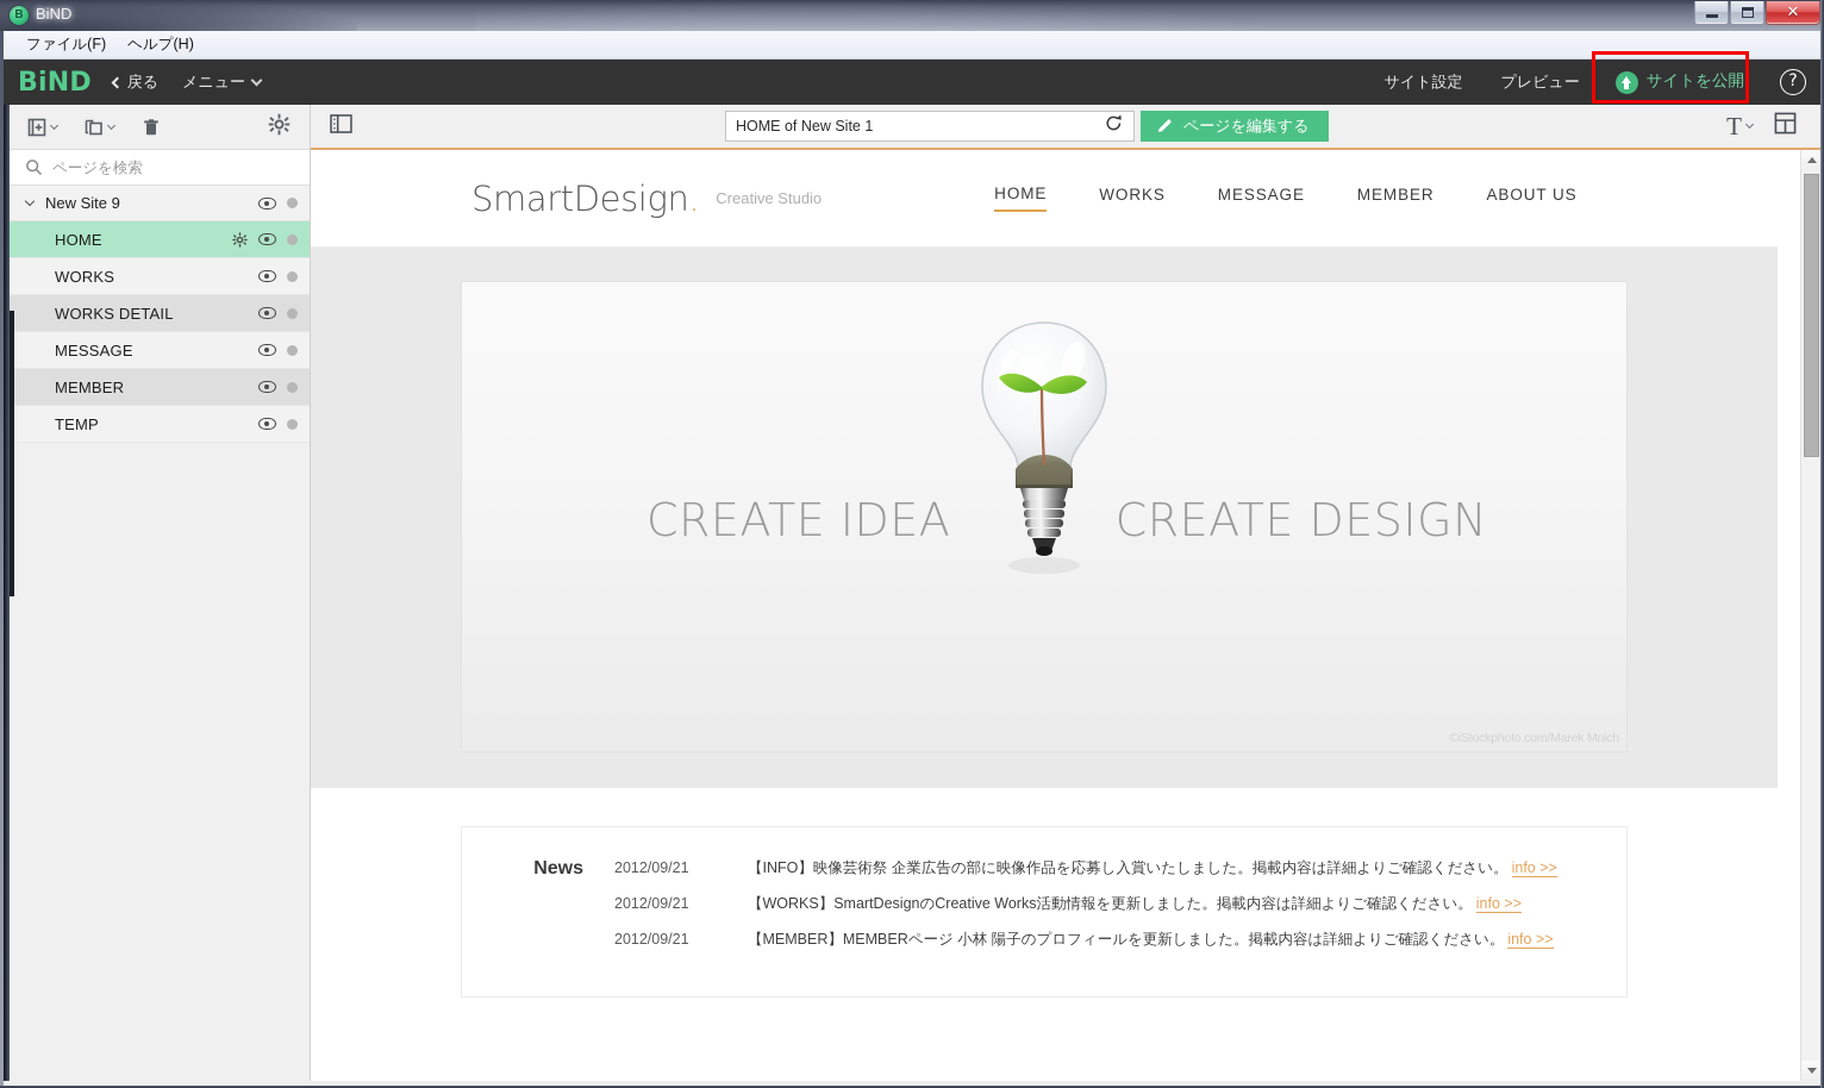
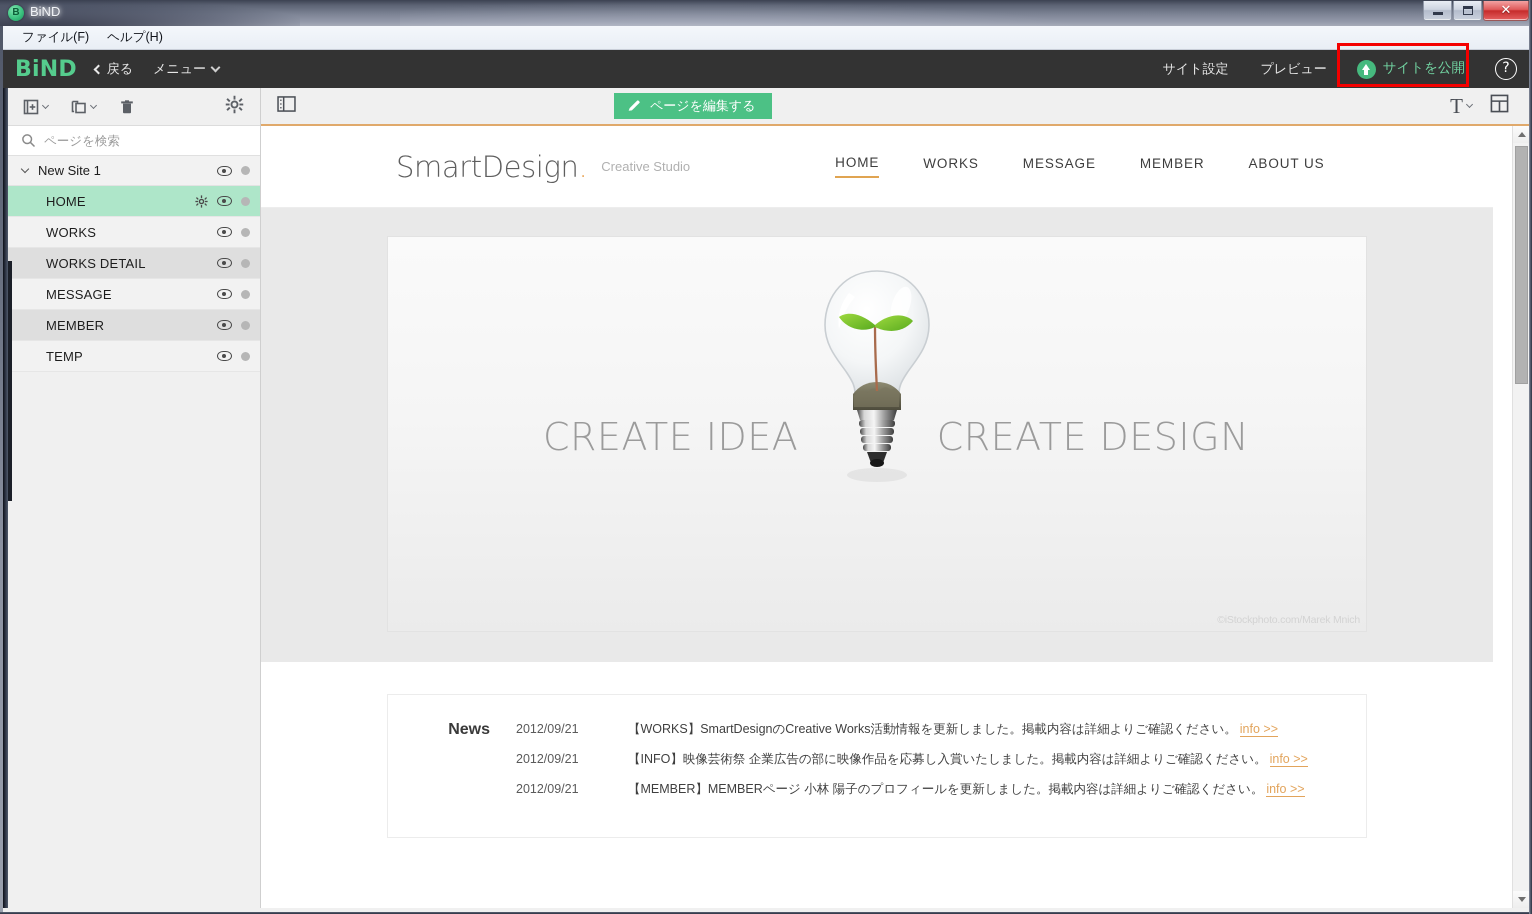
  B
  BiND
  ✕
  ファイル(F)
  ヘルプ(H)
  BiND
  戻る
  メニュー
  サイト設定
  プレビュー
  サイトを公開
  ?
  ページを検索
- New Site 9
+ New Site 1
  HOME
  WORKS
  WORKS DETAIL
  MESSAGE
  MEMBER
  TEMP
- HOME of New Site 1
  ページを編集する
  T
  SmartDesign.
  Creative Studio
  HOME
  WORKS
  MESSAGE
  MEMBER
  ABOUT US
  CREATE IDEA
  CREATE DESIGN
  ©iStockphoto.com/Marek Mnich
  News
  2012/09/21
- 【INFO】映像芸術祭 企業広告の部に映像作品を応募し入賞いたしました。掲載内容は詳細よりご確認ください。
+ 【WORKS】SmartDesignのCreative Works活動情報を更新しました。掲載内容は詳細よりご確認ください。
  info >>
  2012/09/21
- 【WORKS】SmartDesignのCreative Works活動情報を更新しました。掲載内容は詳細よりご確認ください。
+ 【INFO】映像芸術祭 企業広告の部に映像作品を応募し入賞いたしました。掲載内容は詳細よりご確認ください。
  info >>
  2012/09/21
  【MEMBER】MEMBERページ 小林 陽子のプロフィールを更新しました。掲載内容は詳細よりご確認ください。
  info >>
